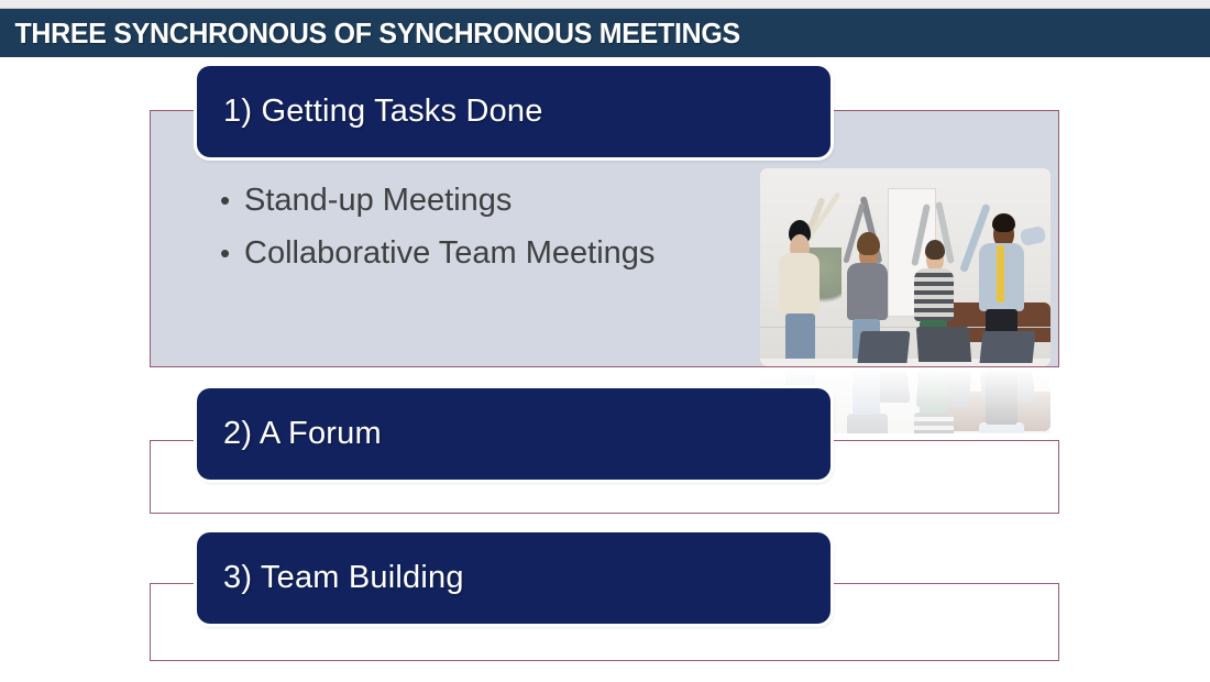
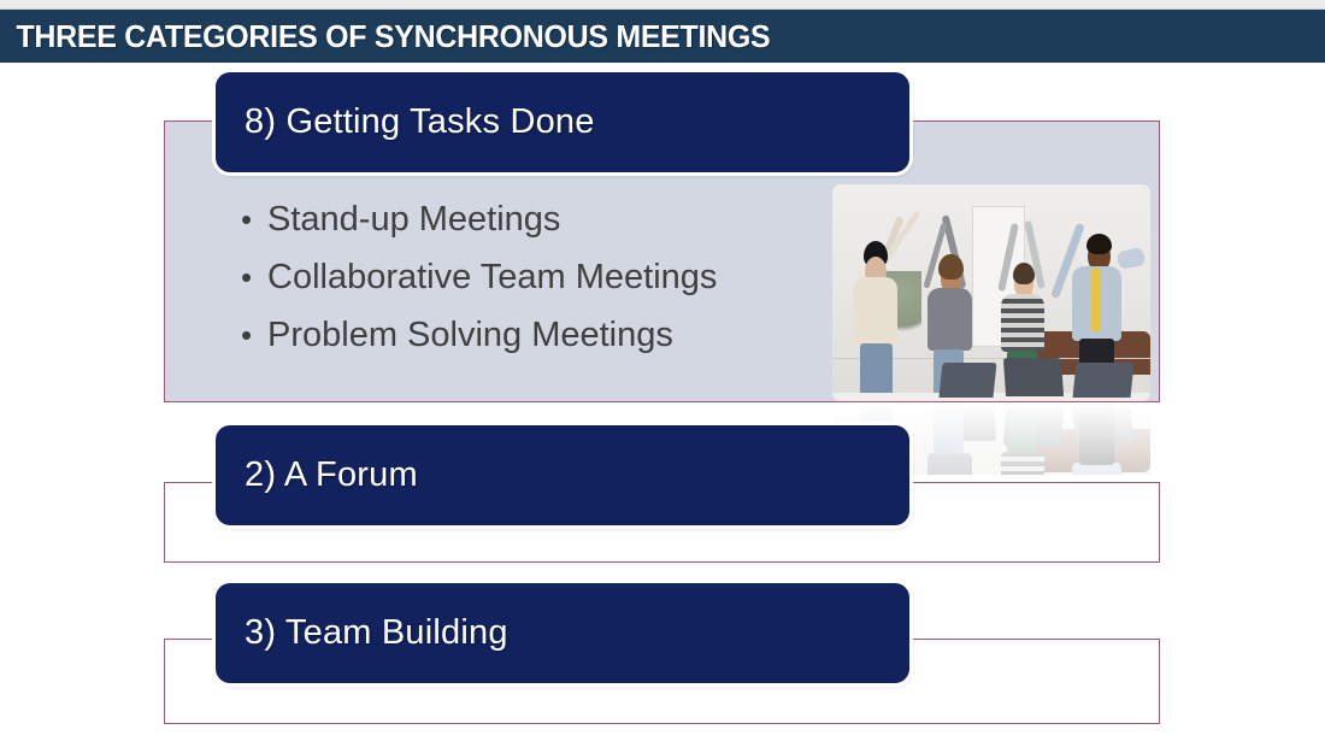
- THREE SYNCHRONOUS OF SYNCHRONOUS MEETINGS
+ THREE CATEGORIES OF SYNCHRONOUS MEETINGS
  • Stand-up Meetings
  • Collaborative Team Meetings
+ • Problem Solving Meetings
- 1) Getting Tasks Done
+ 8) Getting Tasks Done
  2) A Forum
  3) Team Building
